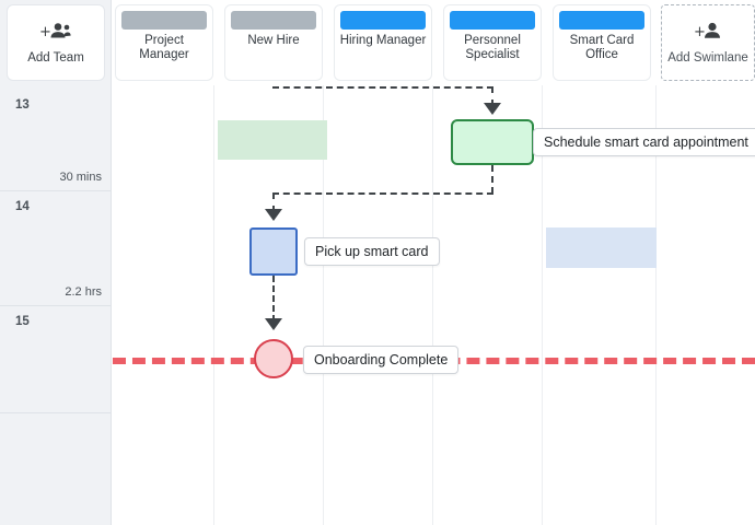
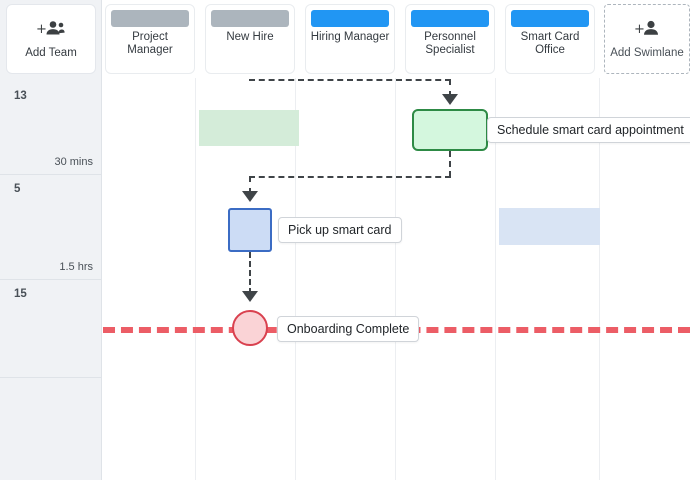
  Schedule smart card appointment
  Pick up smart card
  Onboarding Complete
  +
  Add Team
  13
  30 mins
- 14
+ 5
- 2.2 hrs
+ 1.5 hrs
  15
  Project
  Manager
  New Hire
  Hiring Manager
  Personnel
  Specialist
  Smart Card
  Office
  +
  Add Swimlane
